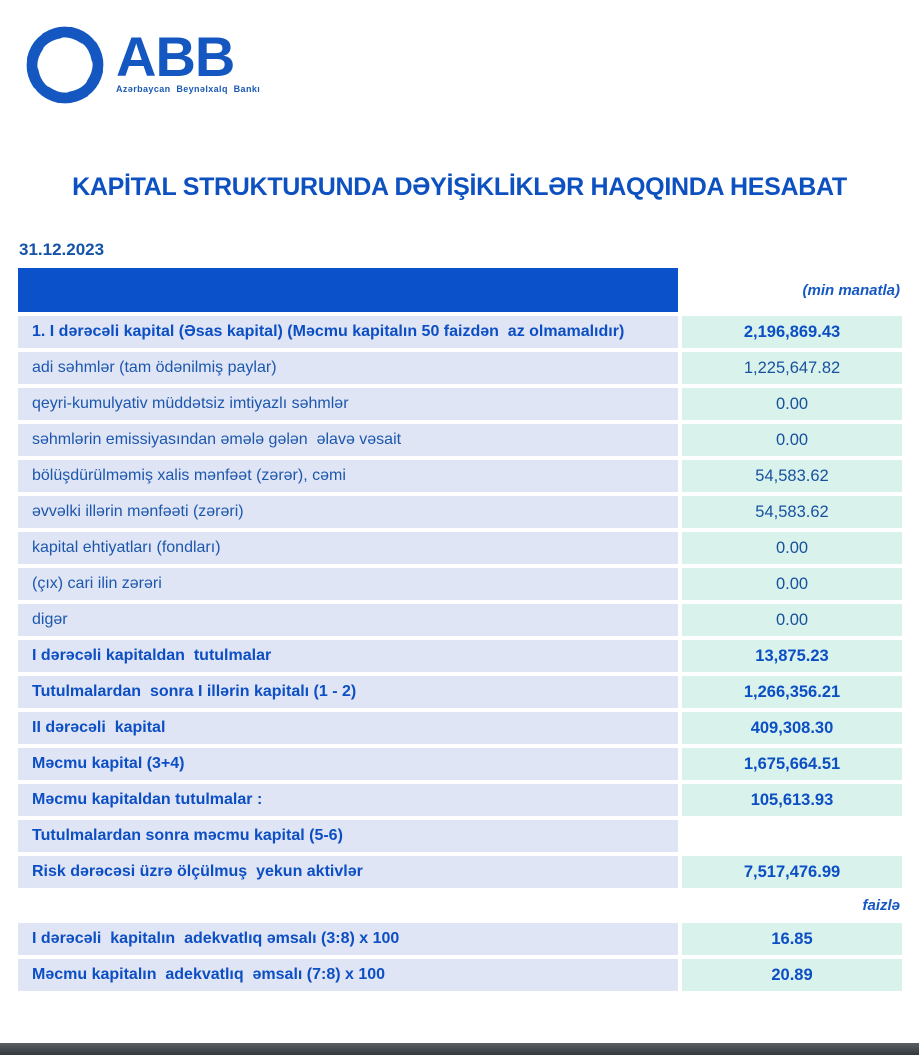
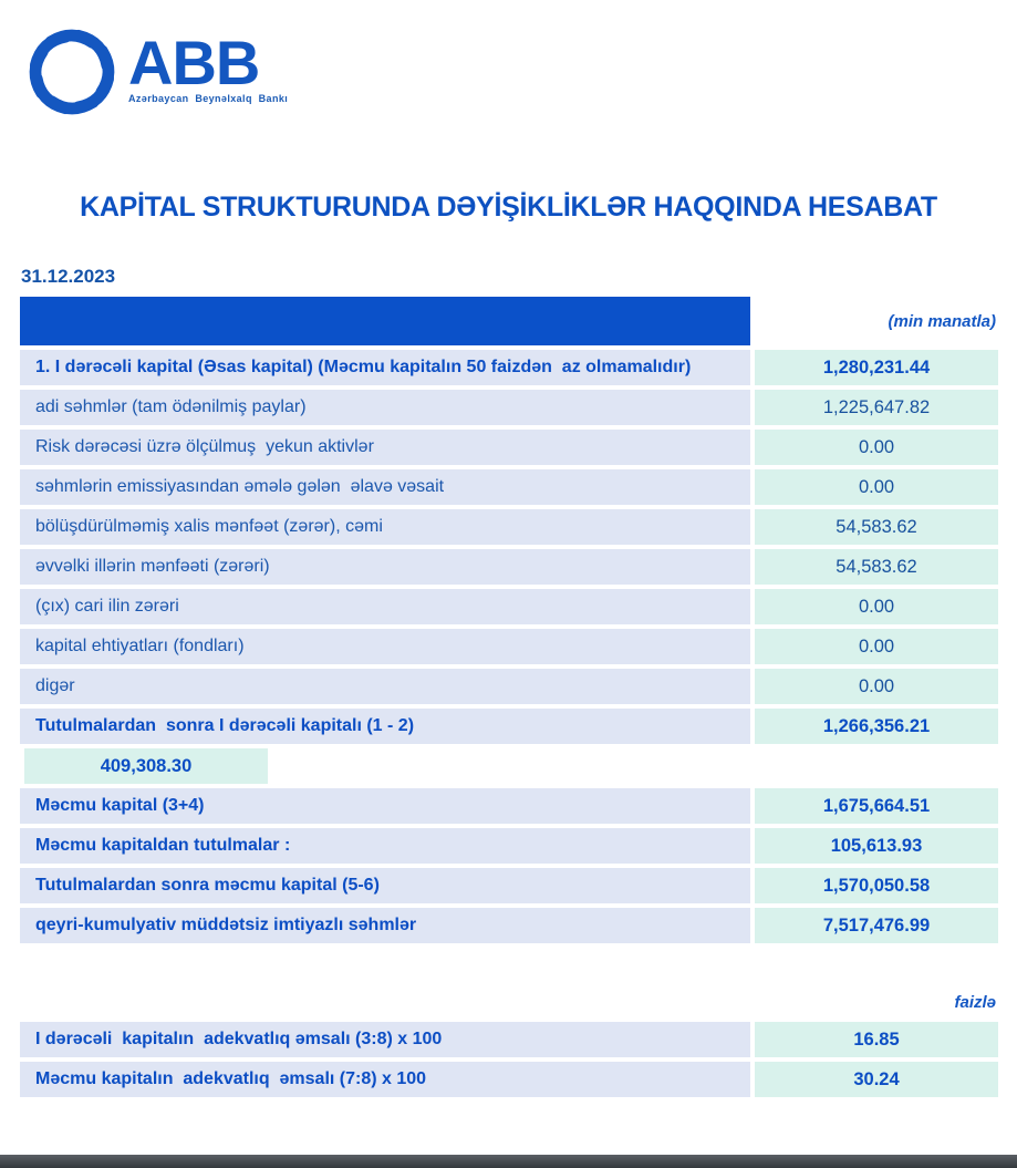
  ABB
  Azərbaycan Beynəlxalq Bankı
  KAPİTAL STRUKTURUNDA DƏYİŞİKLİKLƏR HAQQINDA HESABAT
  31.12.2023
  (min manatla)
  1. I dərəcəli kapital (Əsas kapital) (Məcmu kapitalın 50 faizdən az olmamalıdır)
- 2,196,869.43
+ 1,280,231.44
  adi səhmlər (tam ödənilmiş paylar)
  1,225,647.82
- qeyri-kumulyativ müddətsiz imtiyazlı səhmlər
+ Risk dərəcəsi üzrə ölçülmuş yekun aktivlər
  0.00
  səhmlərin emissiyasından əmələ gələn əlavə vəsait
  0.00
  bölüşdürülməmiş xalis mənfəət (zərər), cəmi
  54,583.62
  əvvəlki illərin mənfəəti (zərəri)
  54,583.62
- kapital ehtiyatları (fondları)
+ (çıx) cari ilin zərəri
  0.00
- (çıx) cari ilin zərəri
+ kapital ehtiyatları (fondları)
  0.00
  digər
  0.00
- I dərəcəli kapitaldan tutulmalar
- 13,875.23
- Tutulmalardan sonra I illərin kapitalı (1 - 2)
+ Tutulmalardan sonra I dərəcəli kapitalı (1 - 2)
  1,266,356.21
- II dərəcəli kapital
  409,308.30
  Məcmu kapital (3+4)
  1,675,664.51
  Məcmu kapitaldan tutulmalar :
  105,613.93
  Tutulmalardan sonra məcmu kapital (5-6)
+ 1,570,050.58
- Risk dərəcəsi üzrə ölçülmuş yekun aktivlər
+ qeyri-kumulyativ müddətsiz imtiyazlı səhmlər
  7,517,476.99
  faizlə
  I dərəcəli kapitalın adekvatlıq əmsalı (3:8) x 100
  16.85
  Məcmu kapitalın adekvatlıq əmsalı (7:8) x 100
- 20.89
+ 30.24
